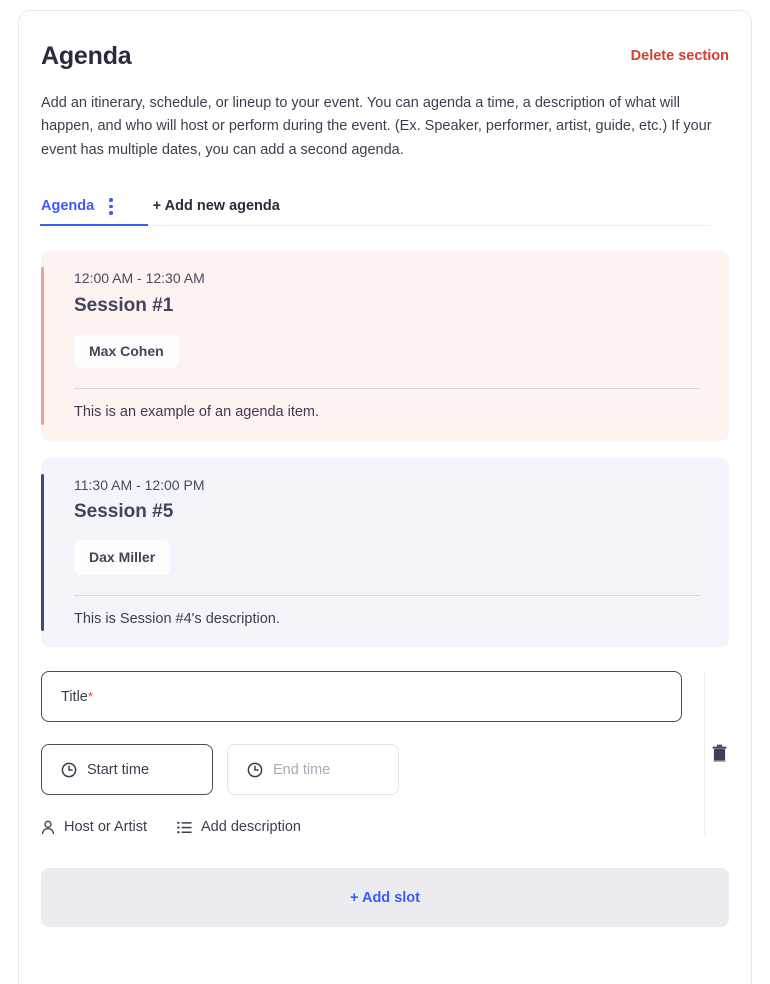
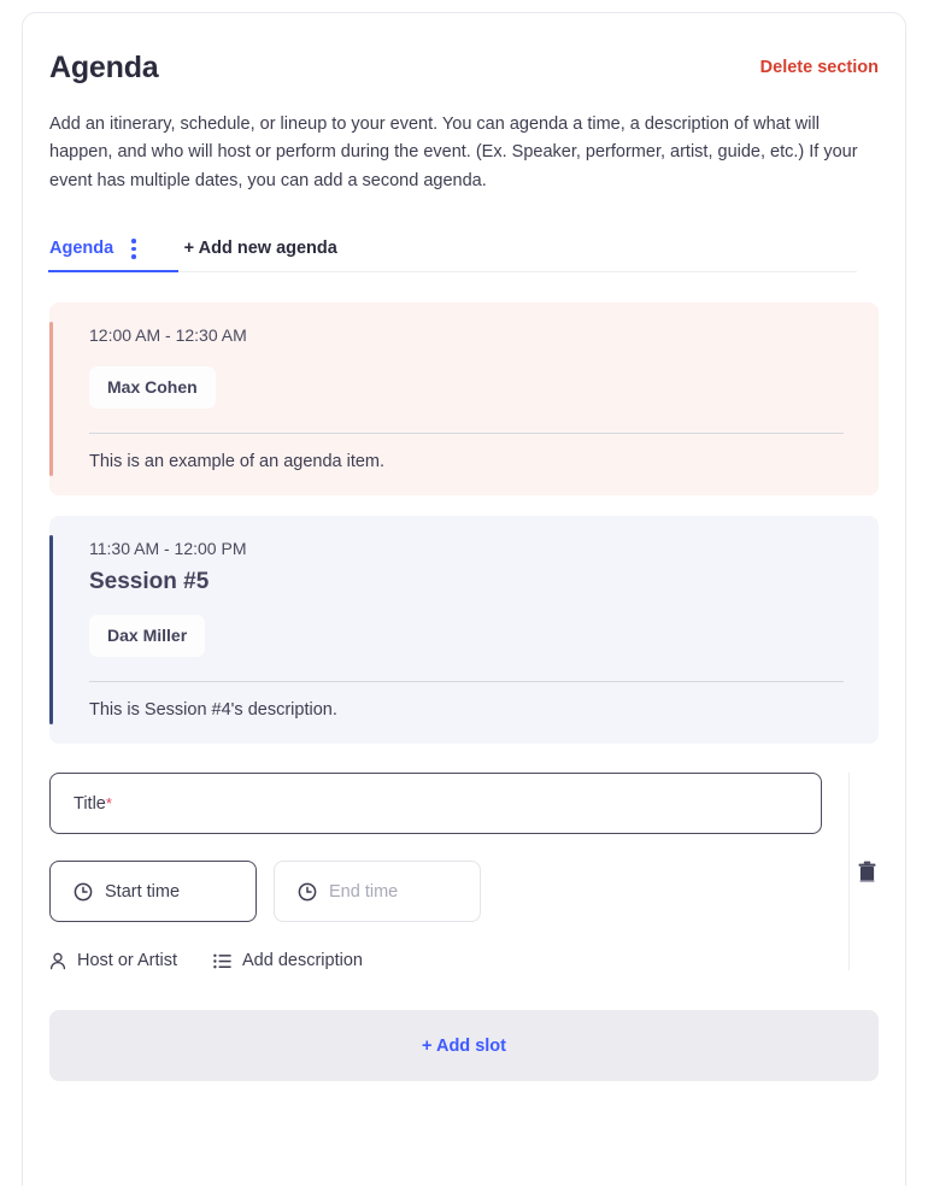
  Agenda
  Delete section
  Add an itinerary, schedule, or lineup to your event. You can agenda a time, a description of what will happen, and who will host or perform during the event. (Ex. Speaker, performer, artist, guide, etc.) If your event has multiple dates, you can add a second agenda.
  Agenda
  + Add new agenda
  12:00 AM - 12:30 AM
- Session #1
  Max Cohen
  This is an example of an agenda item.
  11:30 AM - 12:00 PM
  Session #5
  Dax Miller
  This is Session #4's description.
  Title
  *
  Start time
  End time
  Host or Artist
  Add description
  + Add slot
